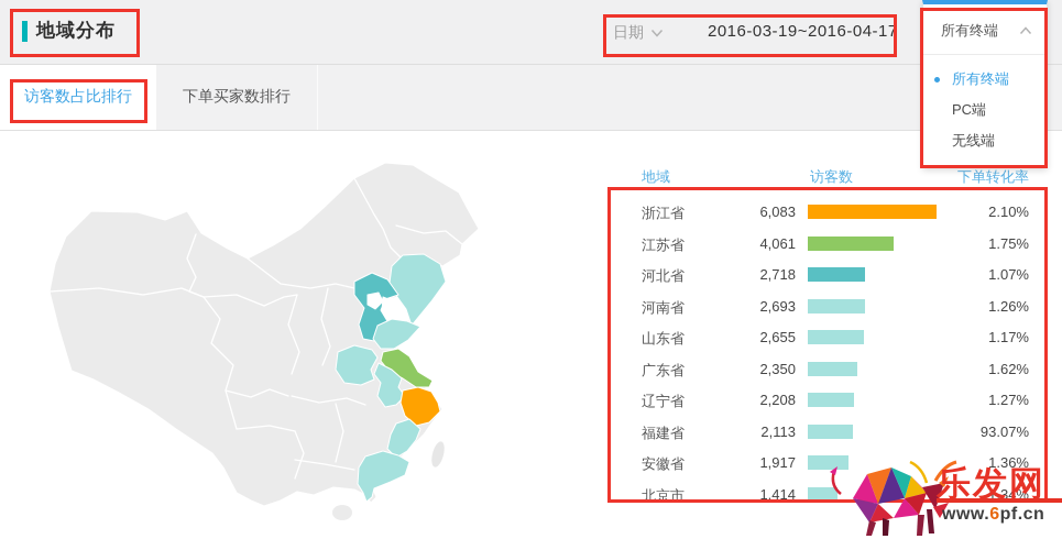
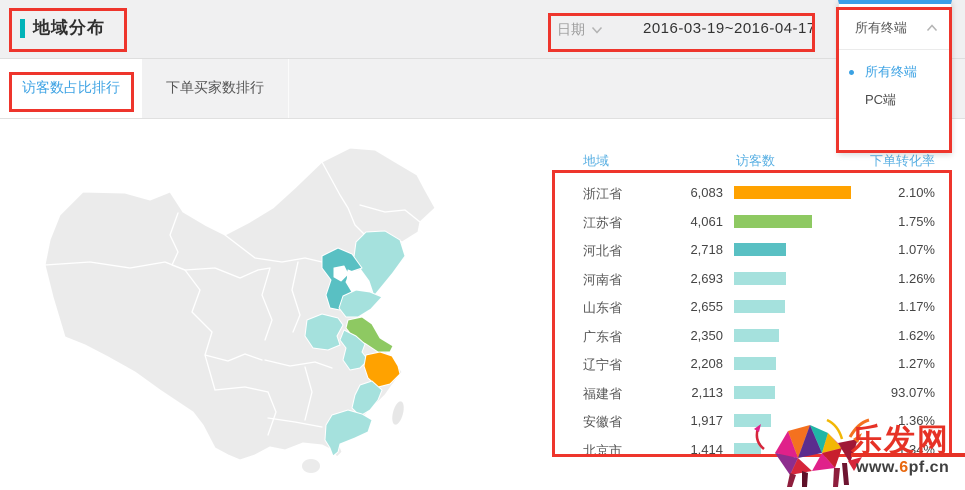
  地域分布
  日期
  2016-03-19~2016-04-17
  访客数占比排行
  下单买家数排行
  地域
  访客数
  下单转化率
  浙江省
  6,083
  2.10%
  江苏省
  4,061
  1.75%
  河北省
  2,718
  1.07%
  河南省
  2,693
  1.26%
  山东省
  2,655
  1.17%
  广东省
  2,350
  1.62%
  辽宁省
  2,208
  1.27%
  福建省
  2,113
  93.07%
  安徽省
  1,917
  1.36%
  北京市
  1,414
  1.34%
  所有终端
  所有终端
  PC端
- 无线端
  乐发网
  www.6pf.cn
